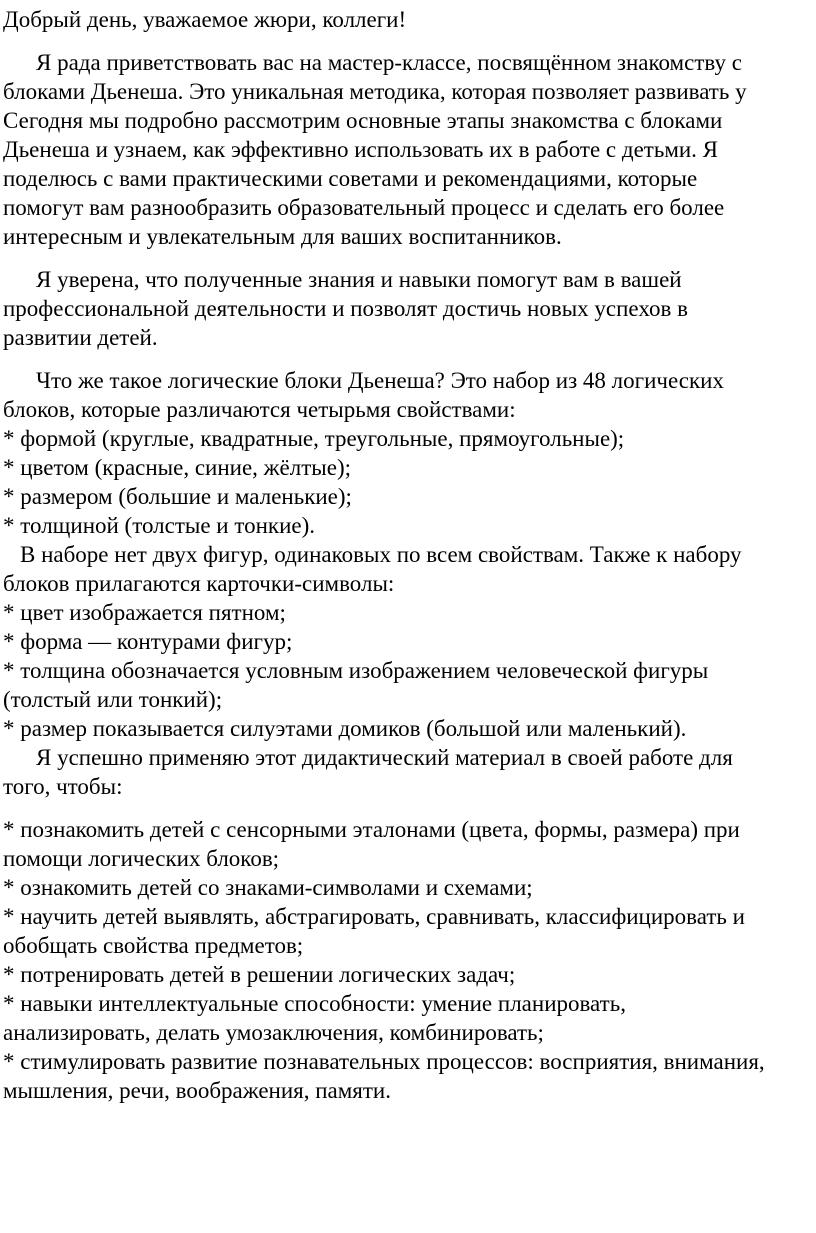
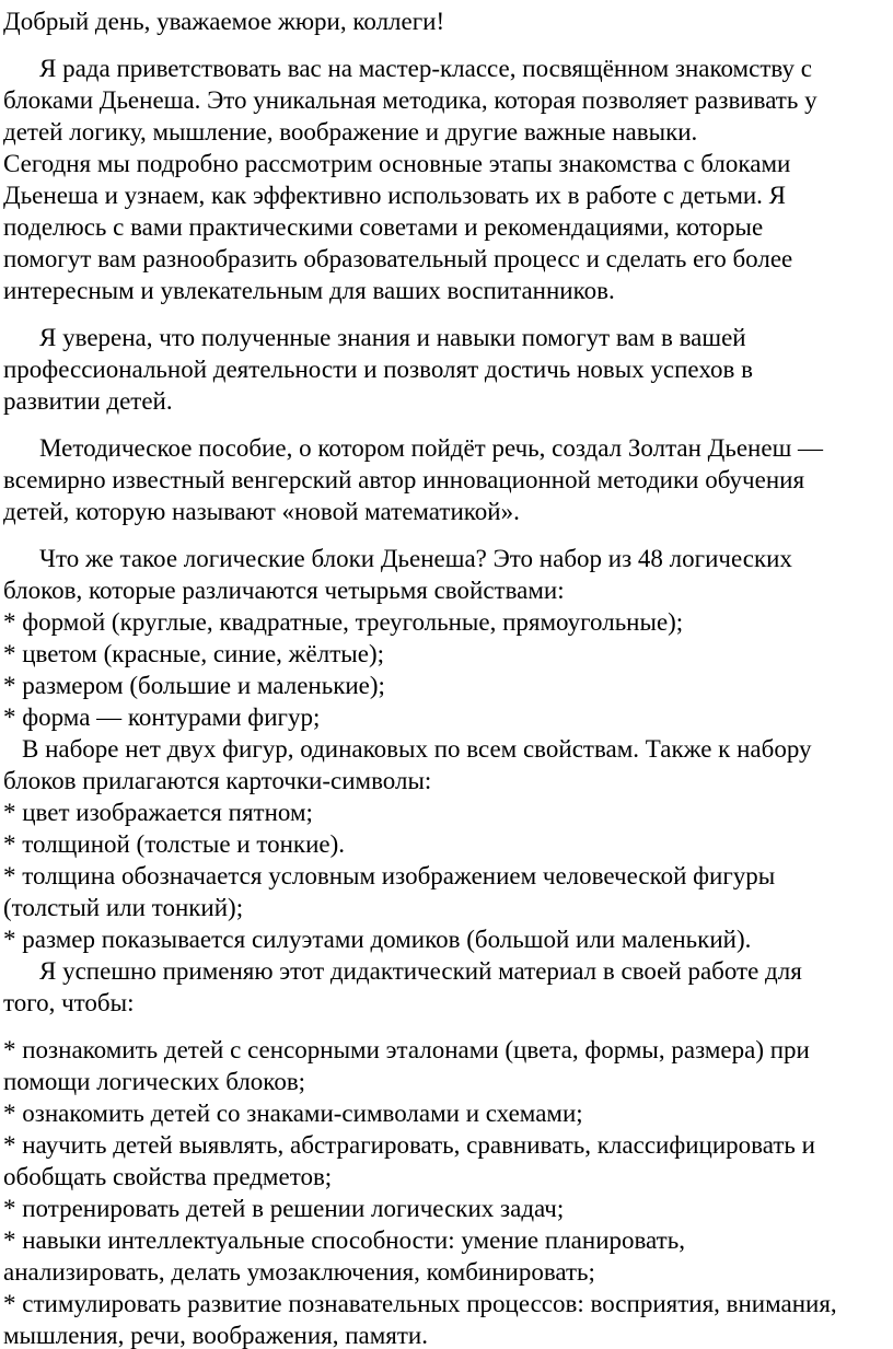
  Добрый день, уважаемое жюри, коллеги!
  Я рада приветствовать вас на мастер-классе, посвящённом знакомству с
  блоками Дьенеша. Это уникальная методика, которая позволяет развивать у
+ детей логику, мышление, воображение и другие важные навыки.
  Сегодня мы подробно рассмотрим основные этапы знакомства с блоками
  Дьенеша и узнаем, как эффективно использовать их в работе с детьми. Я
  поделюсь с вами практическими советами и рекомендациями, которые
  помогут вам разнообразить образовательный процесс и сделать его более
  интересным и увлекательным для ваших воспитанников.
  Я уверена, что полученные знания и навыки помогут вам в вашей
  профессиональной деятельности и позволят достичь новых успехов в
  развитии детей.
+ Методическое пособие, о котором пойдёт речь, создал Золтан Дьенеш —
+ всемирно известный венгерский автор инновационной методики обучения
+ детей, которую называют «новой математикой».
  Что же такое логические блоки Дьенеша? Это набор из 48 логических
  блоков, которые различаются четырьмя свойствами:
  * формой (круглые, квадратные, треугольные, прямоугольные);
  * цветом (красные, синие, жёлтые);
  * размером (большие и маленькие);
- * толщиной (толстые и тонкие).
+ * форма — контурами фигур;
  В наборе нет двух фигур, одинаковых по всем свойствам. Также к набору
  блоков прилагаются карточки-символы:
  * цвет изображается пятном;
- * форма — контурами фигур;
+ * толщиной (толстые и тонкие).
  * толщина обозначается условным изображением человеческой фигуры
  (толстый или тонкий);
  * размер показывается силуэтами домиков (большой или маленький).
  Я успешно применяю этот дидактический материал в своей работе для
  того, чтобы:
  * познакомить детей с сенсорными эталонами (цвета, формы, размера) при
  помощи логических блоков;
  * ознакомить детей со знаками-символами и схемами;
  * научить детей выявлять, абстрагировать, сравнивать, классифицировать и
  обобщать свойства предметов;
  * потренировать детей в решении логических задач;
  * навыки интеллектуальные способности: умение планировать,
  анализировать, делать умозаключения, комбинировать;
  * стимулировать развитие познавательных процессов: восприятия, внимания,
  мышления, речи, воображения, памяти.
